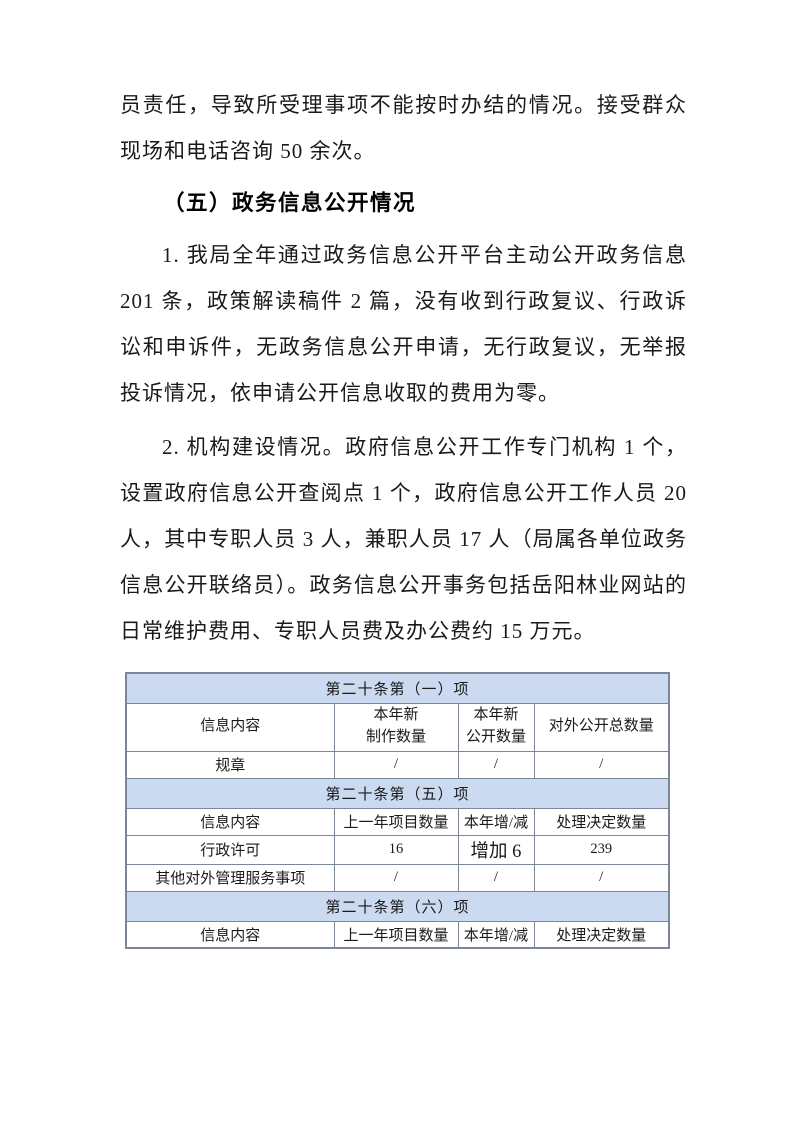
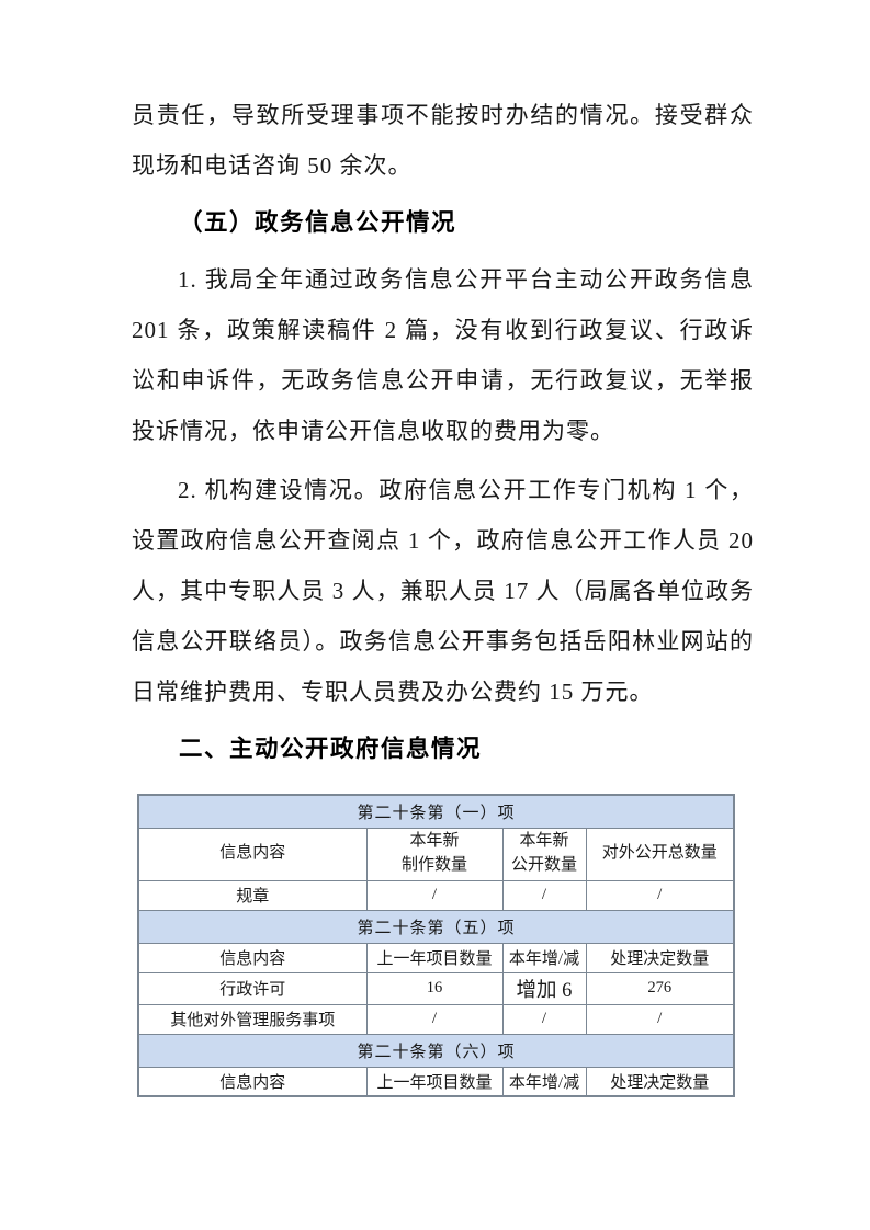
  员责任，导致所受理事项不能按时办结的情况。接受群众现场和电话咨询 50 余次。
  （五）政务信息公开情况
  1. 我局全年通过政务信息公开平台主动公开政务信息 201 条，政策解读稿件 2 篇，没有收到行政复议、行政诉讼和申诉件，无政务信息公开申请，无行政复议，无举报投诉情况，依申请公开信息收取的费用为零。
  2. 机构建设情况。政府信息公开工作专门机构 1 个，设置政府信息公开查阅点 1 个，政府信息公开工作人员 20 人，其中专职人员 3 人，兼职人员 17 人（局属各单位政务信息公开联络员）。政务信息公开事务包括岳阳林业网站的日常维护费用、专职人员费及办公费约 15 万元。
+ 二、主动公开政府信息情况
  第二十条第（一）项
  信息内容	本年新 制作数量	本年新 公开数量	对外公开总数量
  规章	/	/	/
  第二十条第（五）项
  信息内容	上一年项目数量	本年增/减	处理决定数量
- 行政许可	16	增加 6	239
+ 行政许可	16	增加 6	276
  其他对外管理服务事项	/	/	/
  第二十条第（六）项
  信息内容	上一年项目数量	本年增/减	处理决定数量
